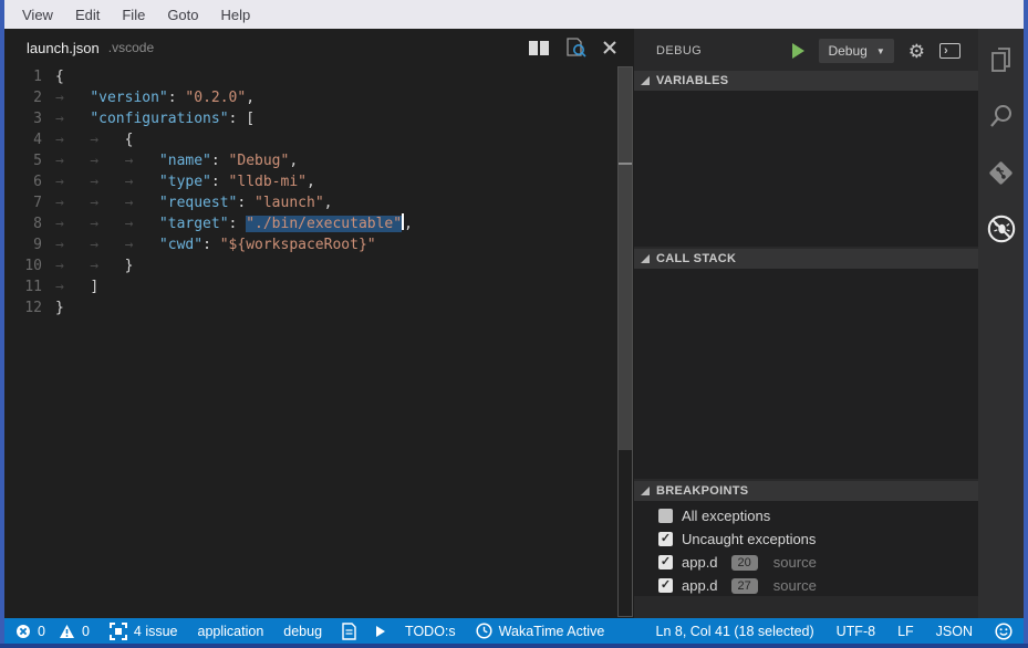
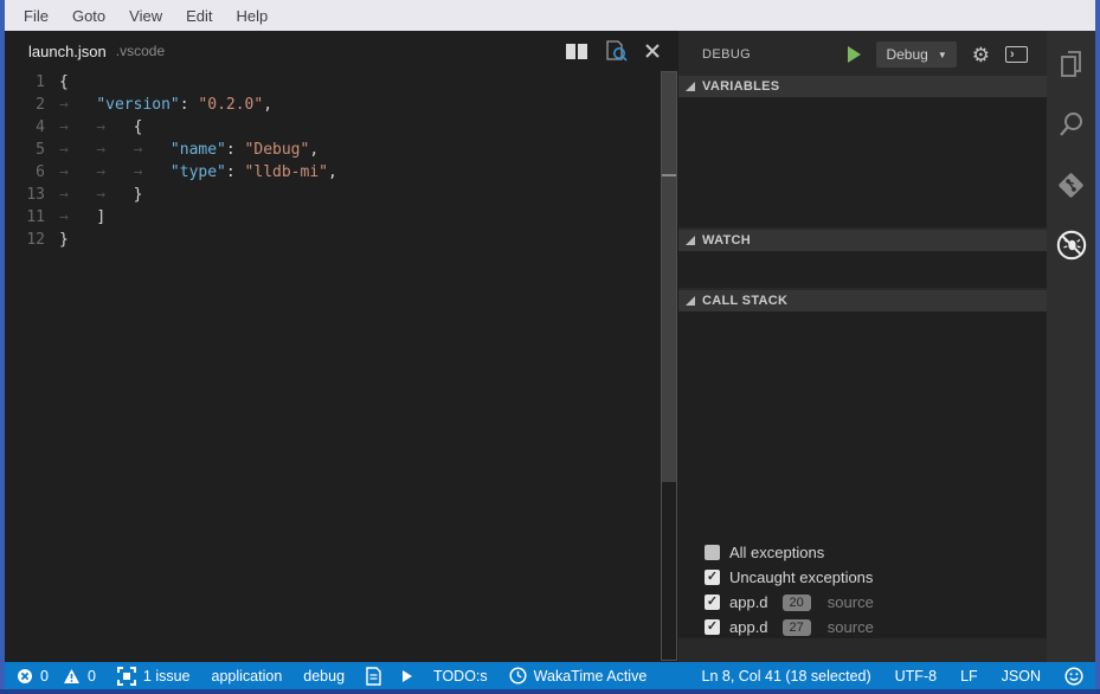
- View
+ File
- Edit
+ Goto
- File
+ View
- Goto
+ Edit
  Help
  launch.json
  .vscode
  1
  {
  2
  → "version": "0.2.0",
- 3
- → "configurations": [
  4
  → → {
  5
  → → → "name": "Debug",
  6
  → → → "type": "lldb-mi",
- 7
- → → → "request": "launch",
- 8
- → → → "target": "./bin/executable" ,
- 9
- → → → "cwd": "${workspaceRoot}"
- 10
+ 13
  → → }
  11
  → ]
  12
  }
  DEBUG
  Debug
  ▼
  ⚙
  ›
  VARIABLES
+ WATCH
  CALL STACK
- BREAKPOINTS
  All exceptions
  ✓
  Uncaught exceptions
  ✓
  app.d
  20
  source
  ✓
  app.d
  27
  source
  0
  0
- 4 issue
+ 1 issue
  application
  debug
  TODO:s
  WakaTime Active
  Ln 8, Col 41 (18 selected)
  UTF-8
  LF
  JSON
